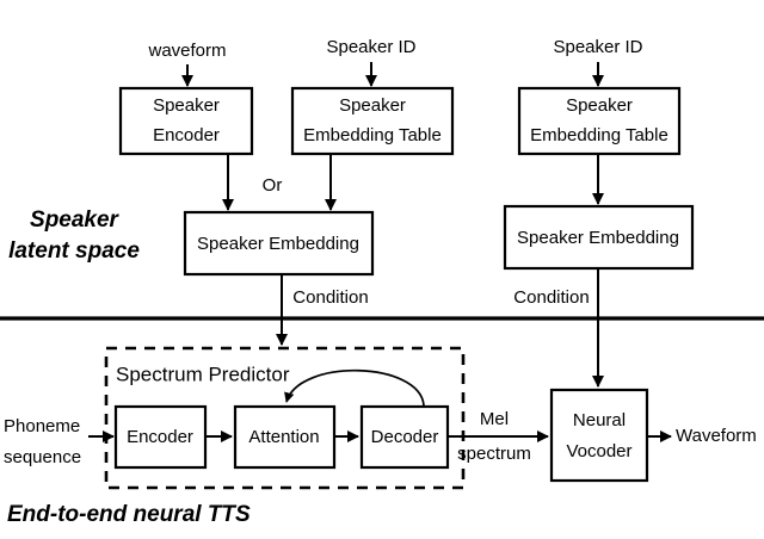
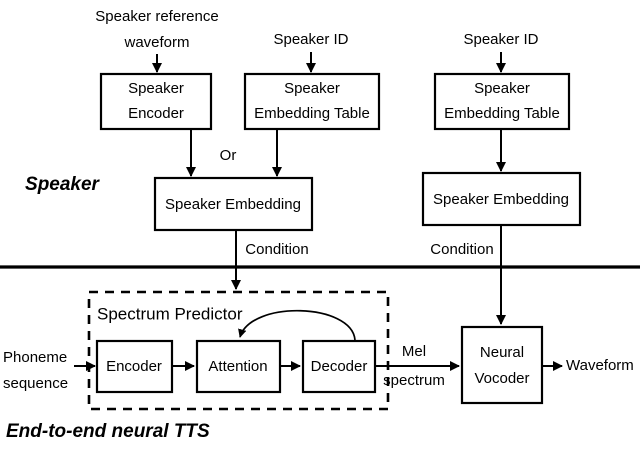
+ Speaker reference
  waveform
  Speaker ID
  Speaker ID
  Speaker
  Encoder
  Speaker
  Embedding Table
  Speaker
  Embedding Table
  Or
  Speaker Embedding
  Speaker Embedding
  Speaker
- latent space
  Condition
  Condition
  Spectrum Predictor
  Phoneme
  sequence
  Encoder
  Attention
  Decoder
  Mel
  spectrum
  Neural
  Vocoder
  Waveform
  End-to-end neural TTS
